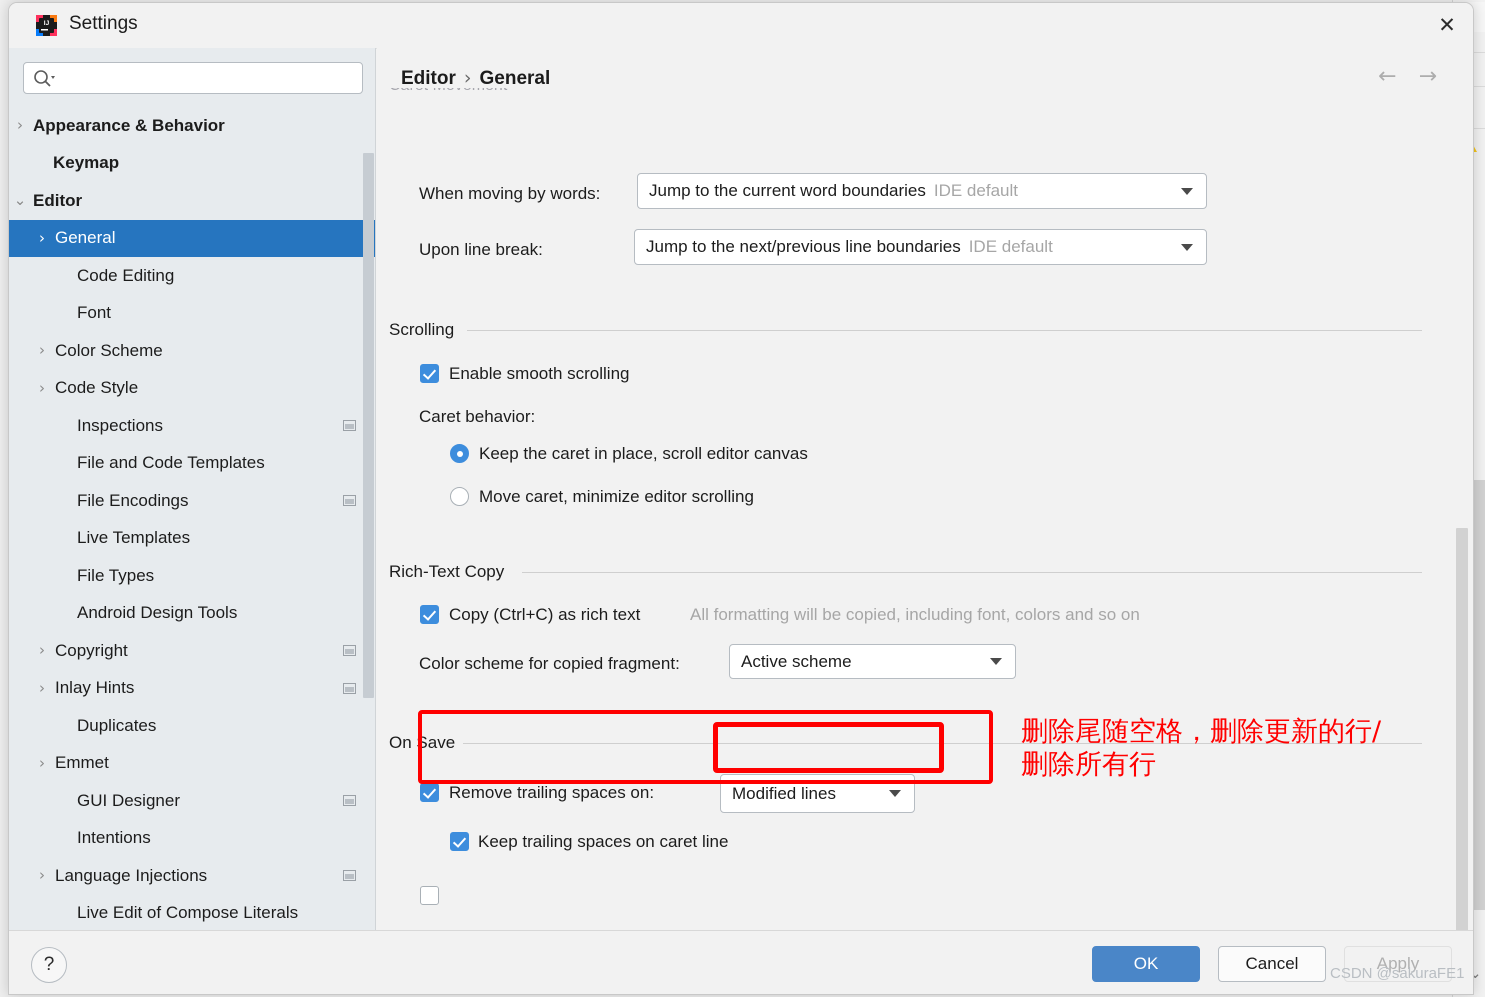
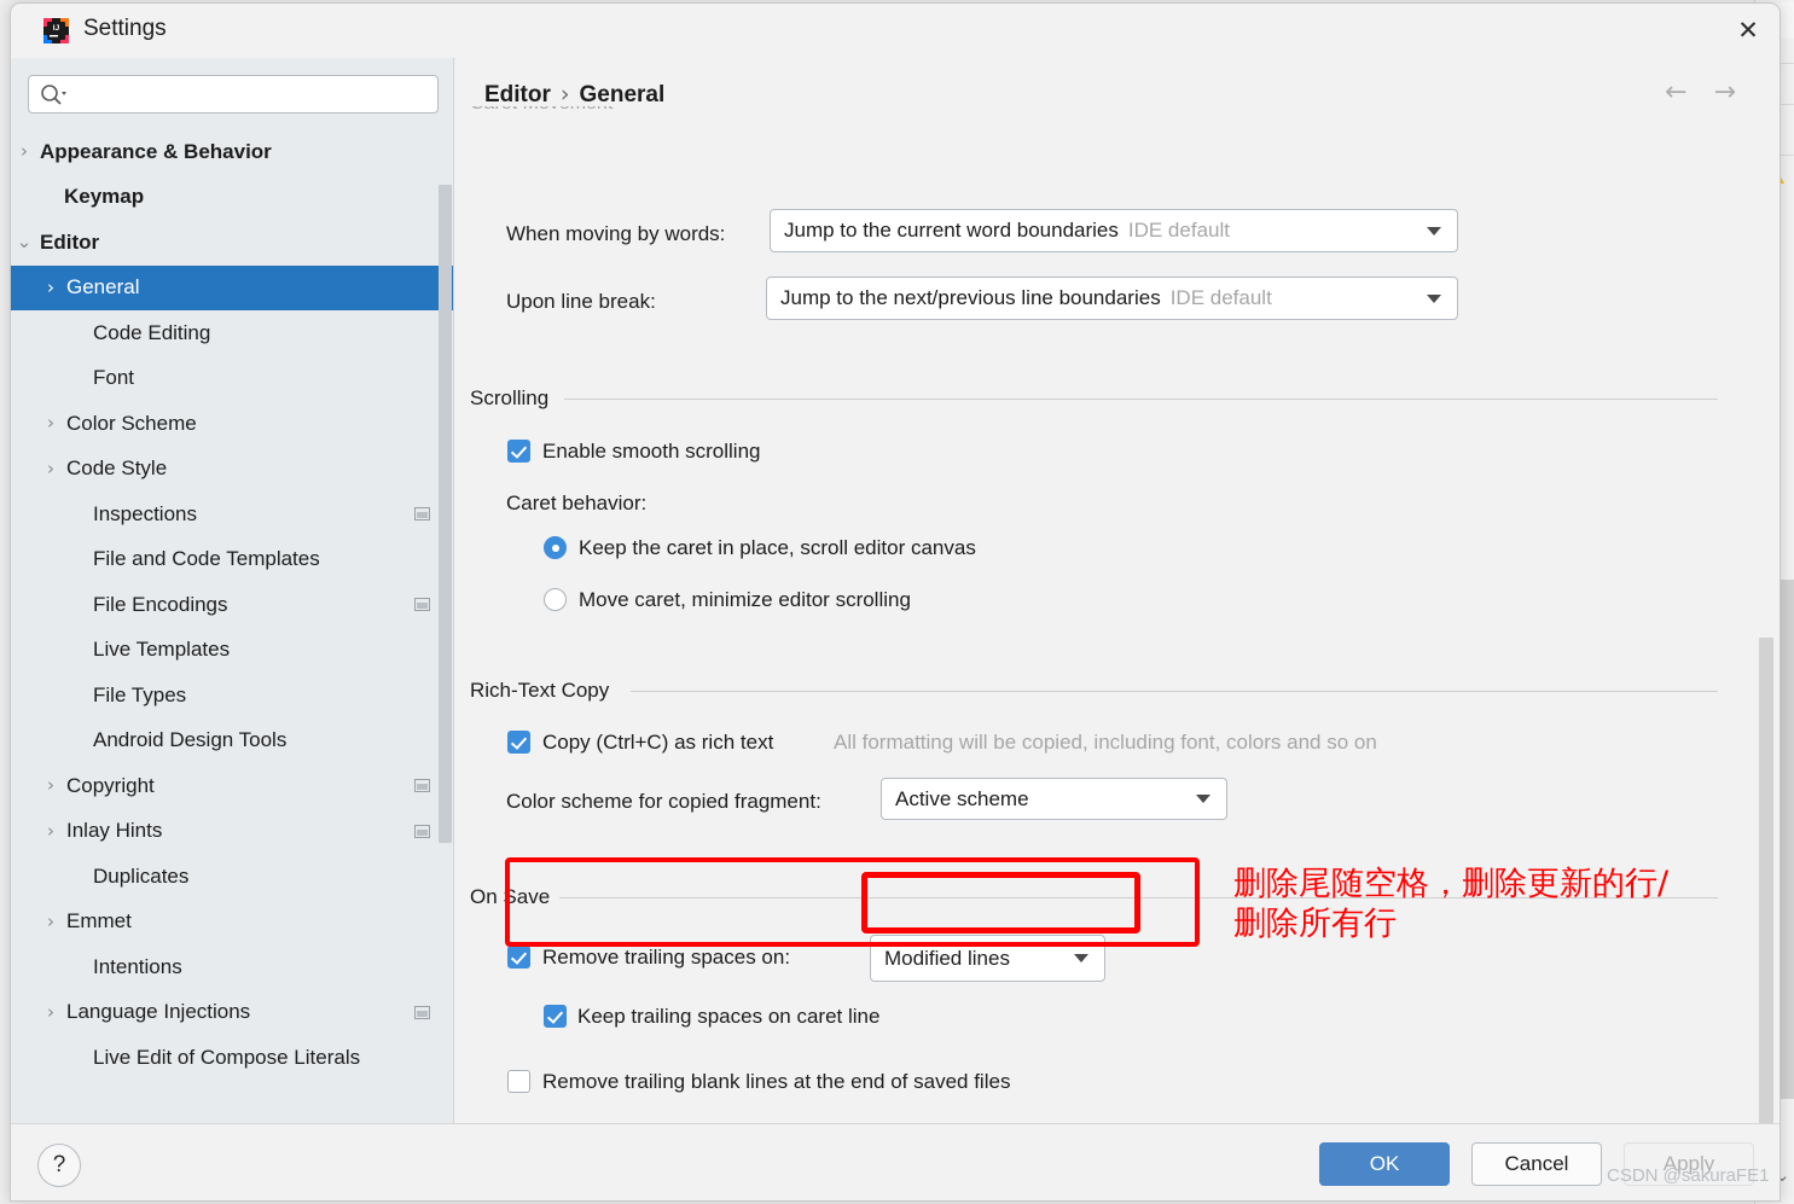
  ⌄
  Settings
  ✕
  ›
  Appearance & Behavior
  Keymap
  ⌄
  Editor
  ›
  General
  Code Editing
  Font
  ›
  Color Scheme
  ›
  Code Style
  Inspections
  File and Code Templates
  File Encodings
  Live Templates
  File Types
  Android Design Tools
  ›
  Copyright
  ›
  Inlay Hints
  Duplicates
  ›
  Emmet
- GUI Designer
  Intentions
  ›
  Language Injections
  Live Edit of Compose Literals
  Editor › General
  ←
  →
  When moving by words:
  Jump to the current word boundaries
  IDE default
  Upon line break:
  Jump to the next/previous line boundaries
  IDE default
  Scrolling
  Enable smooth scrolling
  Caret behavior:
  Keep the caret in place, scroll editor canvas
  Move caret, minimize editor scrolling
  Rich-Text Copy
  Copy (Ctrl+C) as rich text
  All formatting will be copied, including font, colors and so on
  Color scheme for copied fragment:
  Active scheme
  On Save
  Remove trailing spaces on:
  Modified lines
  Keep trailing spaces on caret line
+ Remove trailing blank lines at the end of saved files
  删除尾随空格，删除更新的行/
  删除所有行
  ?
  OK
  Cancel
  Apply
  CSDN @sakuraFE1
